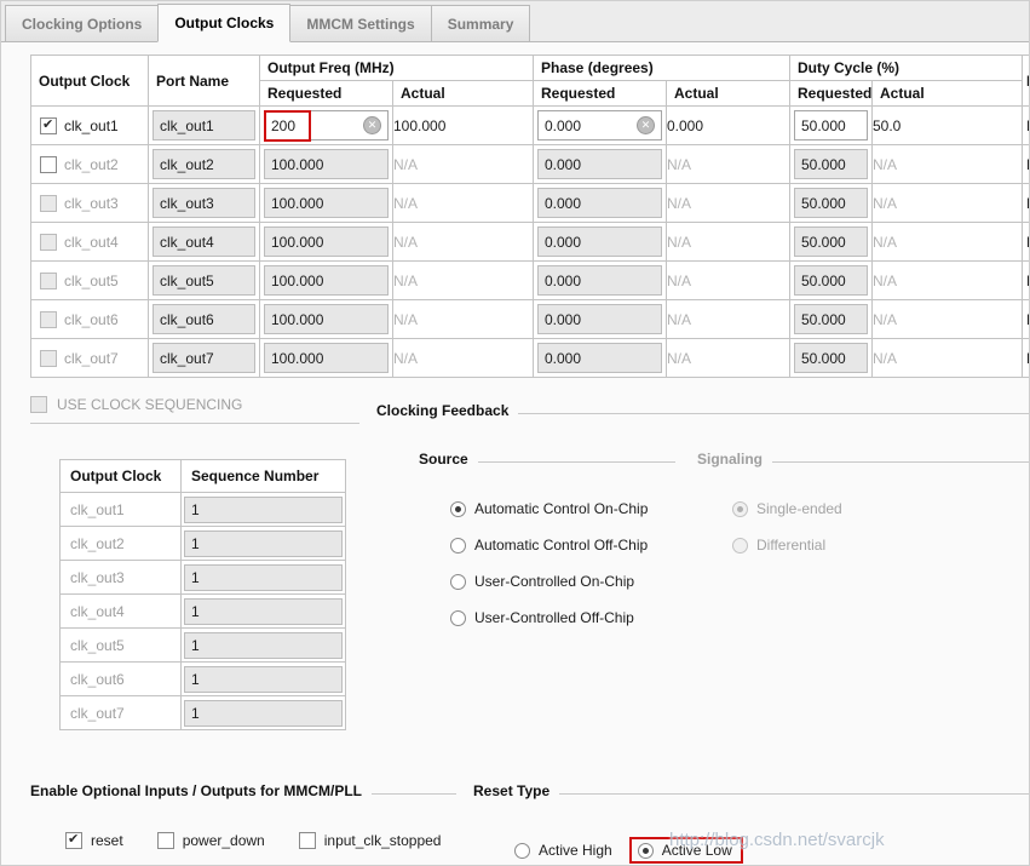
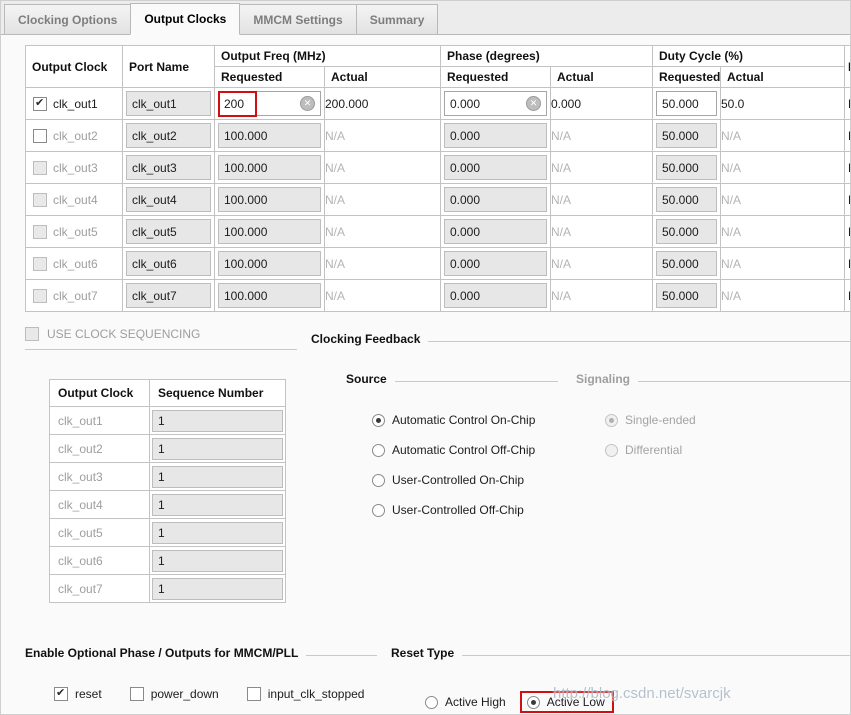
  Clocking Options
  Output Clocks
  MMCM Settings
  Summary
  Output Clock	Port Name	Output Freq (MHz)	Phase (degrees)	Duty Cycle (%)
  Requested	Actual	Requested	Actual	Requested	Actual
- clk_out1	clk_out1	200 ✕	100.000	0.000 ✕	0.000	50.000	50.0
+ clk_out1	clk_out1	200 ✕	200.000	0.000 ✕	0.000	50.000	50.0
  clk_out2	clk_out2	100.000	N/A	0.000	N/A	50.000	N/A
  clk_out3	clk_out3	100.000	N/A	0.000	N/A	50.000	N/A
  clk_out4	clk_out4	100.000	N/A	0.000	N/A	50.000	N/A
  clk_out5	clk_out5	100.000	N/A	0.000	N/A	50.000	N/A
  clk_out6	clk_out6	100.000	N/A	0.000	N/A	50.000	N/A
  clk_out7	clk_out7	100.000	N/A	0.000	N/A	50.000	N/A
  USE CLOCK SEQUENCING
  Clocking Feedback
  Output Clock	Sequence Number
  clk_out1	1
  clk_out2	1
  clk_out3	1
  clk_out4	1
  clk_out5	1
  clk_out6	1
  clk_out7	1
  Source
  Automatic Control On-Chip
  Automatic Control Off-Chip
  User-Controlled On-Chip
  User-Controlled Off-Chip
  Signaling
  Single-ended
  Differential
- Enable Optional Inputs / Outputs for MMCM/PLL
+ Enable Optional Phase / Outputs for MMCM/PLL
  reset
  power_down
  input_clk_stopped
  Reset Type
  Active High
  Active Low
  http://blog.csdn.net/svarcjk
